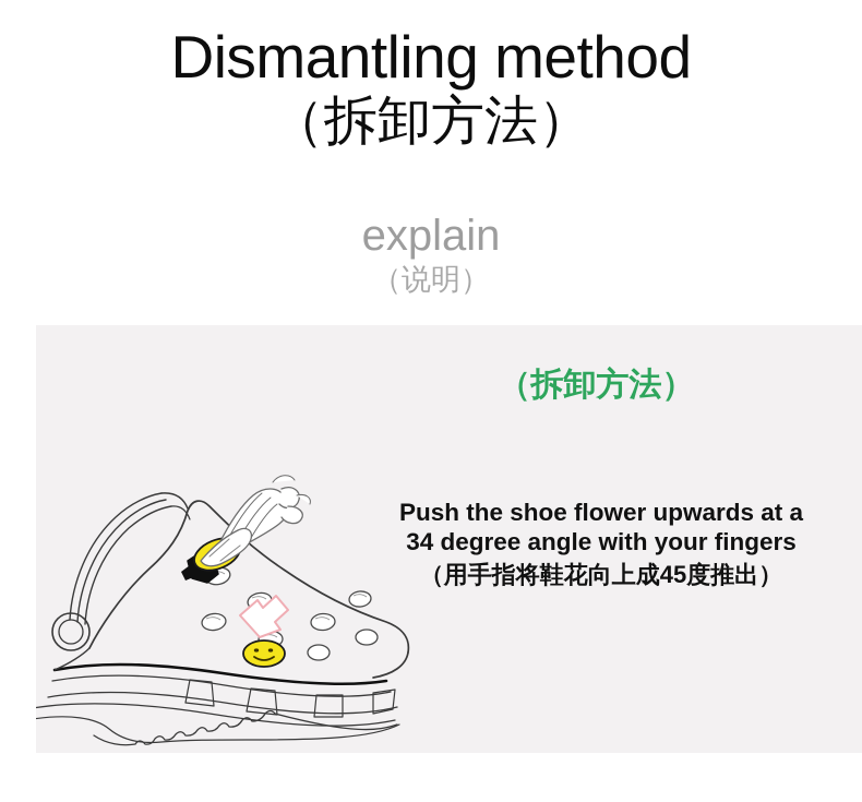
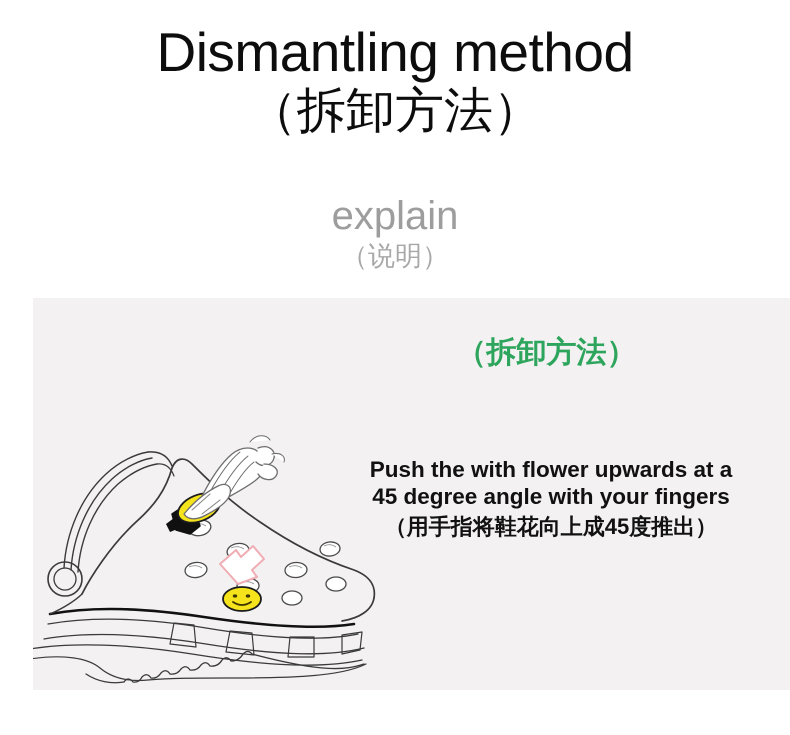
  Dismantling method
  （拆卸方法）
  explain
  （说明）
  （拆卸方法）
- Push the shoe flower upwards at a
+ Push the with flower upwards at a
- 34 degree angle with your fingers
+ 45 degree angle with your fingers
  （用手指将鞋花向上成45度推出）
